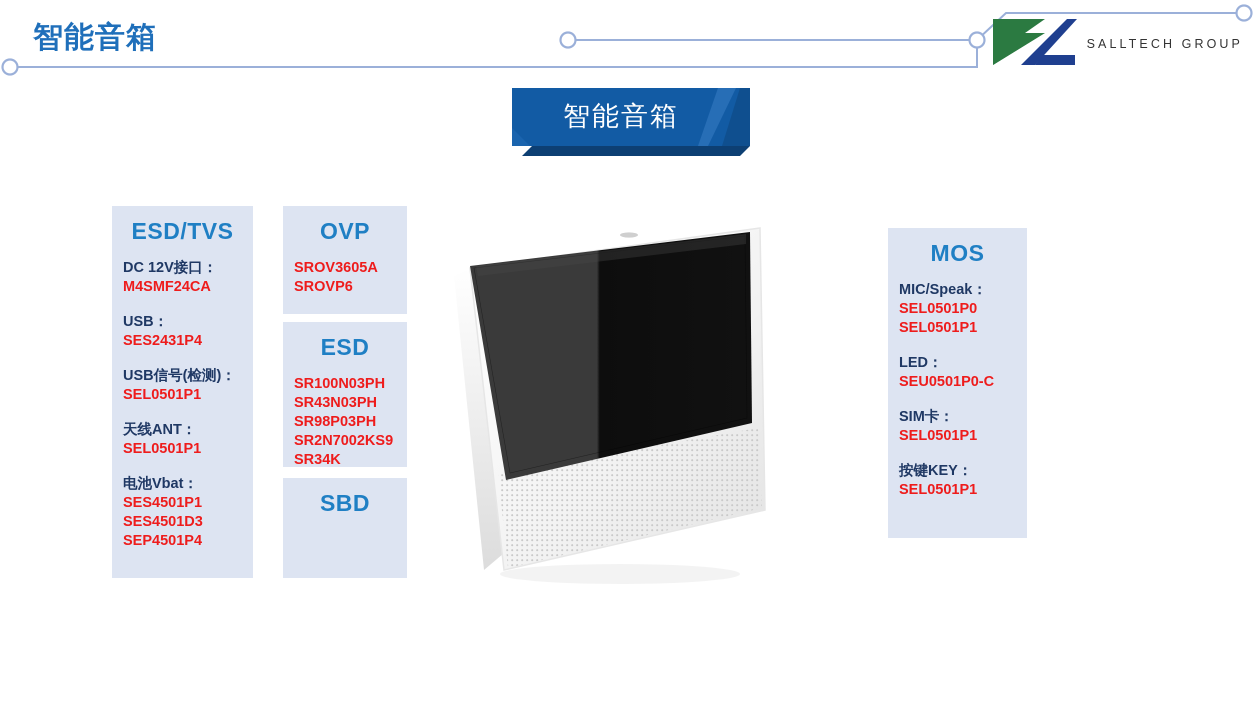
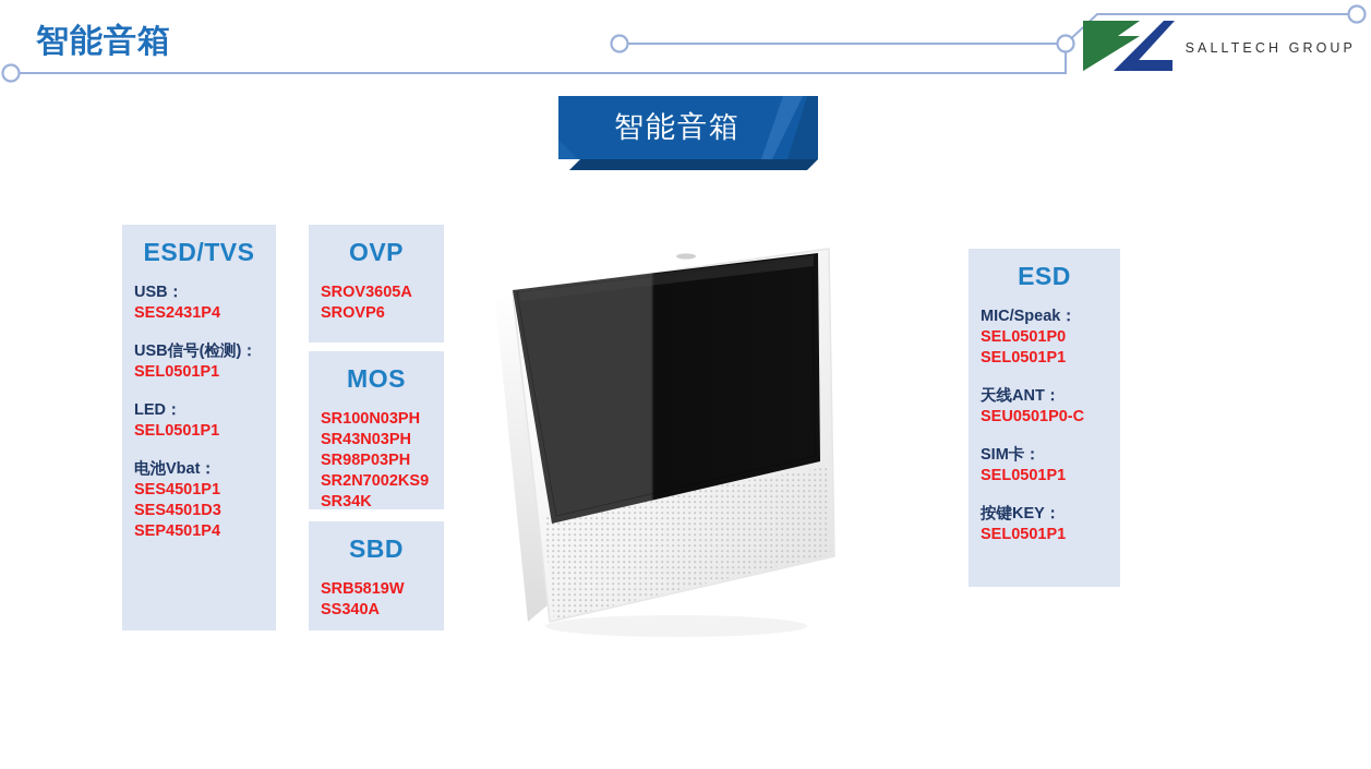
  智能音箱
  SALLTECH GROUP
  智能音箱
  ESD/TVS
- DC 12V接口：
- M4SMF24CA
  USB：
  SES2431P4
  USB信号(检测)：
  SEL0501P1
- 天线ANT：
+ LED：
  SEL0501P1
  电池Vbat：
  SES4501P1
  SES4501D3
  SEP4501P4
  OVP
  SROV3605A
  SROVP6
- ESD
+ MOS
  SR100N03PH
  SR43N03PH
  SR98P03PH
  SR2N7002KS9
  SR34K
  SBD
+ SRB5819W
+ SS340A
- MOS
+ ESD
  MIC/Speak：
  SEL0501P0
  SEL0501P1
- LED：
+ 天线ANT：
  SEU0501P0-C
  SIM卡：
  SEL0501P1
  按键KEY：
  SEL0501P1
